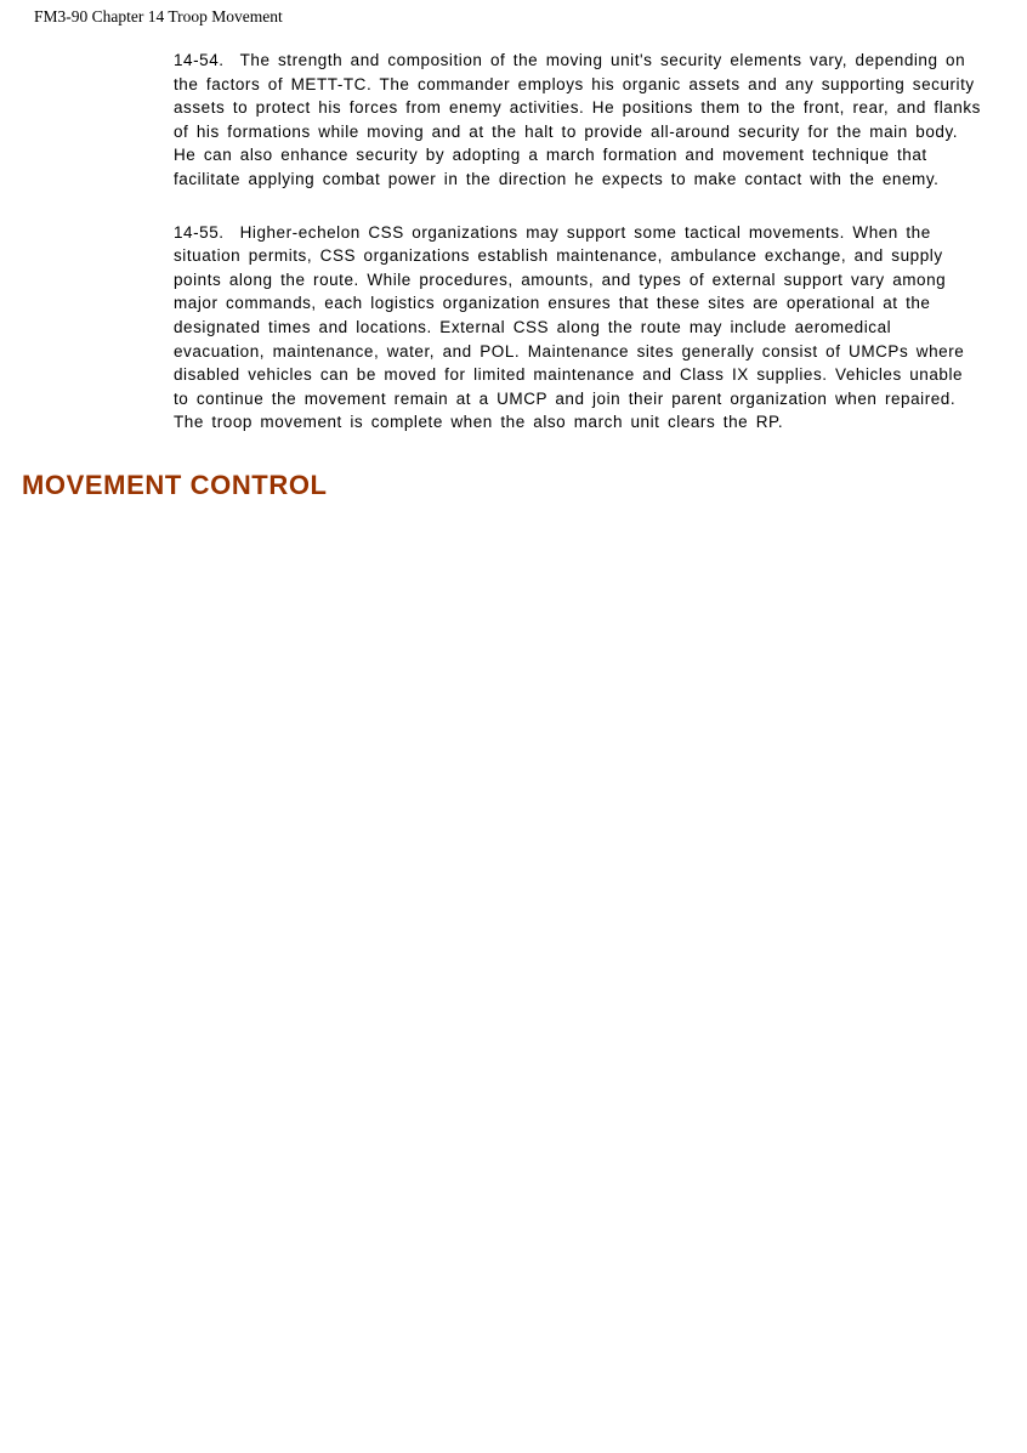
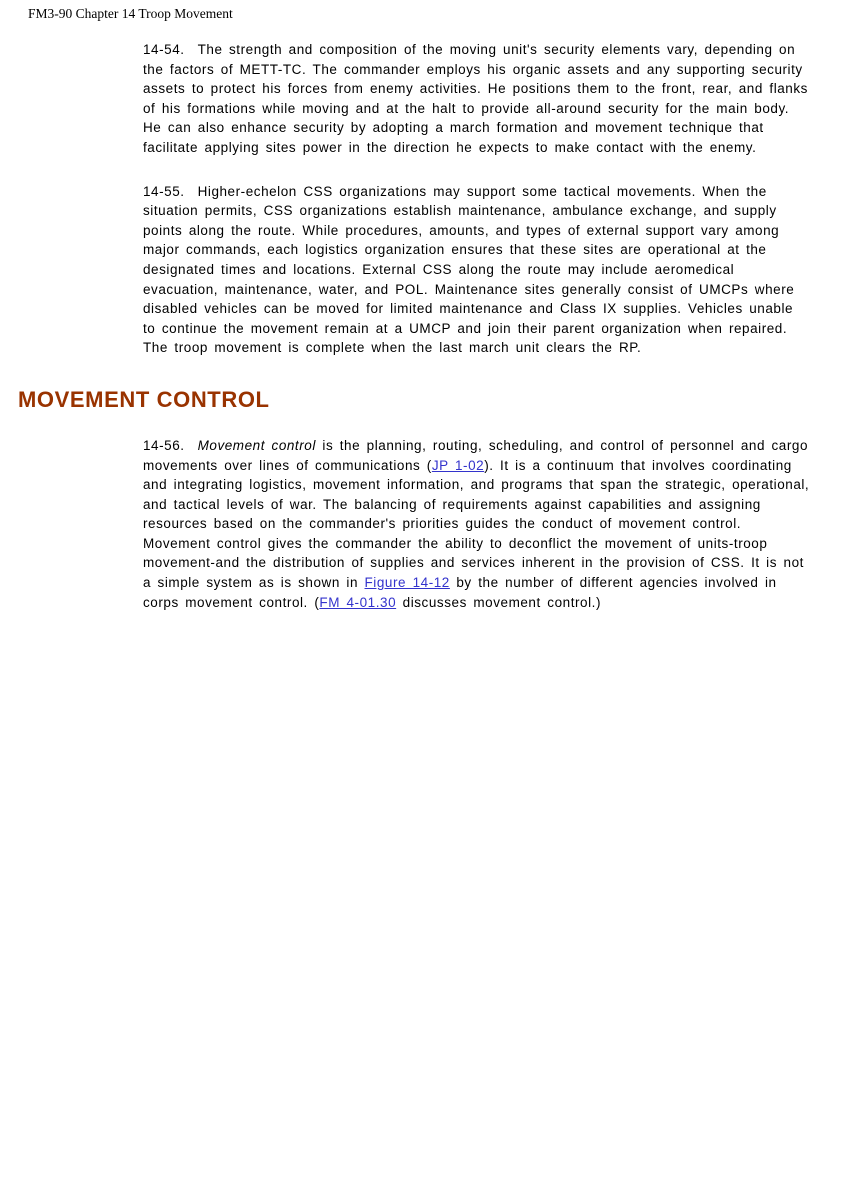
  FM3-90 Chapter 14 Troop Movement
- 14-54. The strength and composition of the moving unit's security elements vary, depending on the factors of METT-TC. The commander employs his organic assets and any supporting security assets to protect his forces from enemy activities. He positions them to the front, rear, and flanks of his formations while moving and at the halt to provide all-around security for the main body. He can also enhance security by adopting a march formation and movement technique that facilitate applying combat power in the direction he expects to make contact with the enemy.
+ 14-54. The strength and composition of the moving unit's security elements vary, depending on the factors of METT-TC. The commander employs his organic assets and any supporting security assets to protect his forces from enemy activities. He positions them to the front, rear, and flanks of his formations while moving and at the halt to provide all-around security for the main body. He can also enhance security by adopting a march formation and movement technique that facilitate applying sites power in the direction he expects to make contact with the enemy.
- 14-55. Higher-echelon CSS organizations may support some tactical movements. When the situation permits, CSS organizations establish maintenance, ambulance exchange, and supply points along the route. While procedures, amounts, and types of external support vary among major commands, each logistics organization ensures that these sites are operational at the designated times and locations. External CSS along the route may include aeromedical evacuation, maintenance, water, and POL. Maintenance sites generally consist of UMCPs where disabled vehicles can be moved for limited maintenance and Class IX supplies. Vehicles unable to continue the movement remain at a UMCP and join their parent organization when repaired. The troop movement is complete when the also march unit clears the RP.
+ 14-55. Higher-echelon CSS organizations may support some tactical movements. When the situation permits, CSS organizations establish maintenance, ambulance exchange, and supply points along the route. While procedures, amounts, and types of external support vary among major commands, each logistics organization ensures that these sites are operational at the designated times and locations. External CSS along the route may include aeromedical evacuation, maintenance, water, and POL. Maintenance sites generally consist of UMCPs where disabled vehicles can be moved for limited maintenance and Class IX supplies. Vehicles unable to continue the movement remain at a UMCP and join their parent organization when repaired. The troop movement is complete when the last march unit clears the RP.
  MOVEMENT CONTROL
+ 14-56. Movement control is the planning, routing, scheduling, and control of personnel and cargo movements over lines of communications (JP 1-02). It is a continuum that involves coordinating and integrating logistics, movement information, and programs that span the strategic, operational, and tactical levels of war. The balancing of requirements against capabilities and assigning resources based on the commander's priorities guides the conduct of movement control. Movement control gives the commander the ability to deconflict the movement of units-troop movement-and the distribution of supplies and services inherent in the provision of CSS. It is not a simple system as is shown in Figure 14-12 by the number of different agencies involved in corps movement control. (FM 4-01.30 discusses movement control.)
